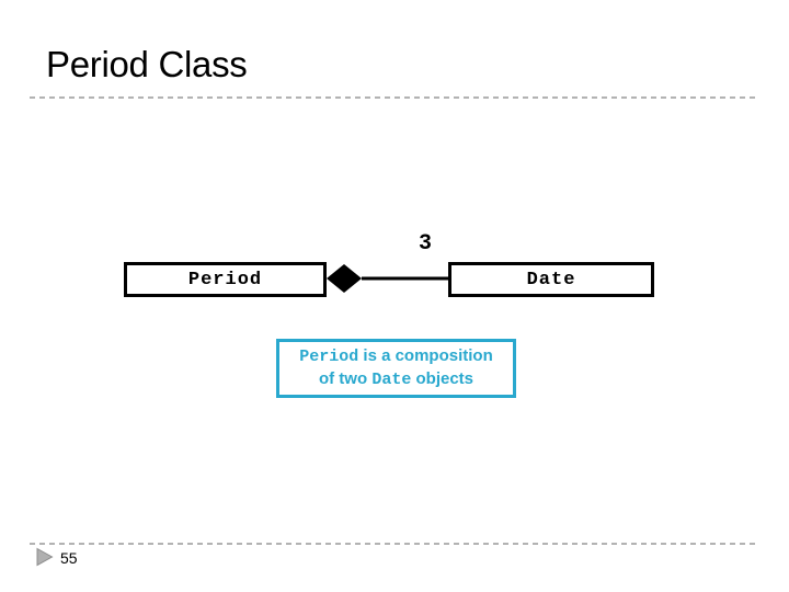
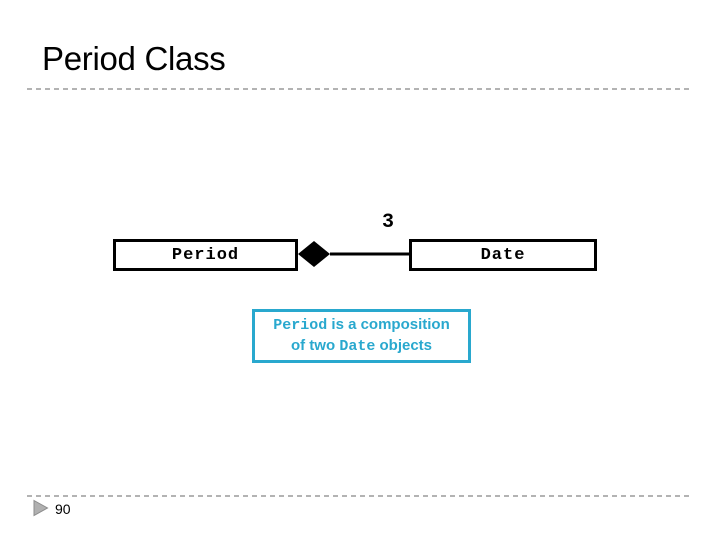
  Period Class
  Period
  3
  Date
  Period is a composition
  of two Date objects
- 55
+ 90
